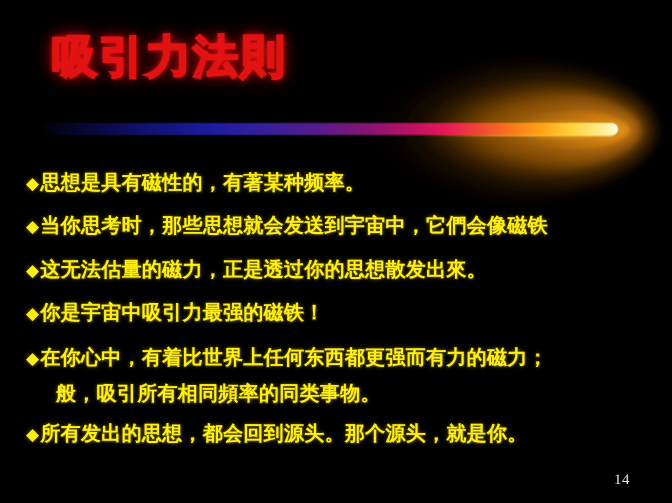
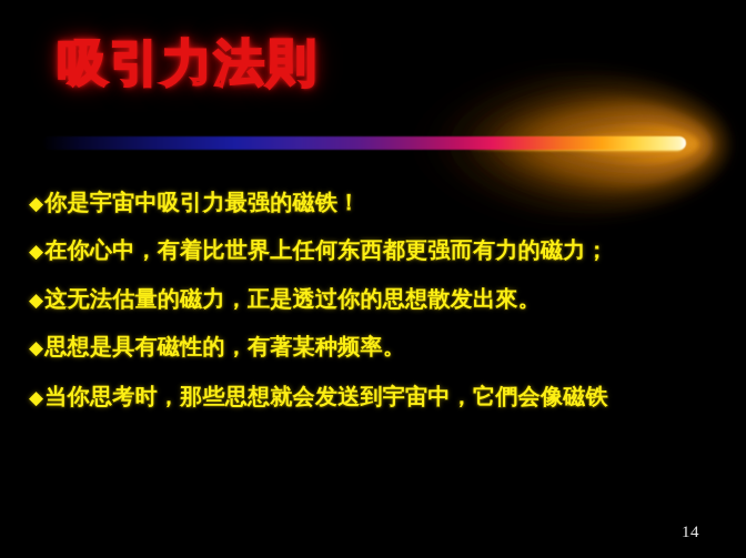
  吸引力法則
- ◆思想是具有磁性的，有著某种频率。
+ ◆你是宇宙中吸引力最强的磁铁！
- ◆当你思考时，那些思想就会发送到宇宙中，它們会像磁铁
+ ◆在你心中，有着比世界上任何东西都更强而有力的磁力；
  ◆这无法估量的磁力，正是透过你的思想散发出來。
- ◆你是宇宙中吸引力最强的磁铁！
+ ◆思想是具有磁性的，有著某种频率。
- ◆在你心中，有着比世界上任何东西都更强而有力的磁力；
+ ◆当你思考时，那些思想就会发送到宇宙中，它們会像磁铁
- 般，吸引所有相同頻率的同类事物。
- ◆所有发出的思想，都会回到源头。那个源头，就是你。
  14
